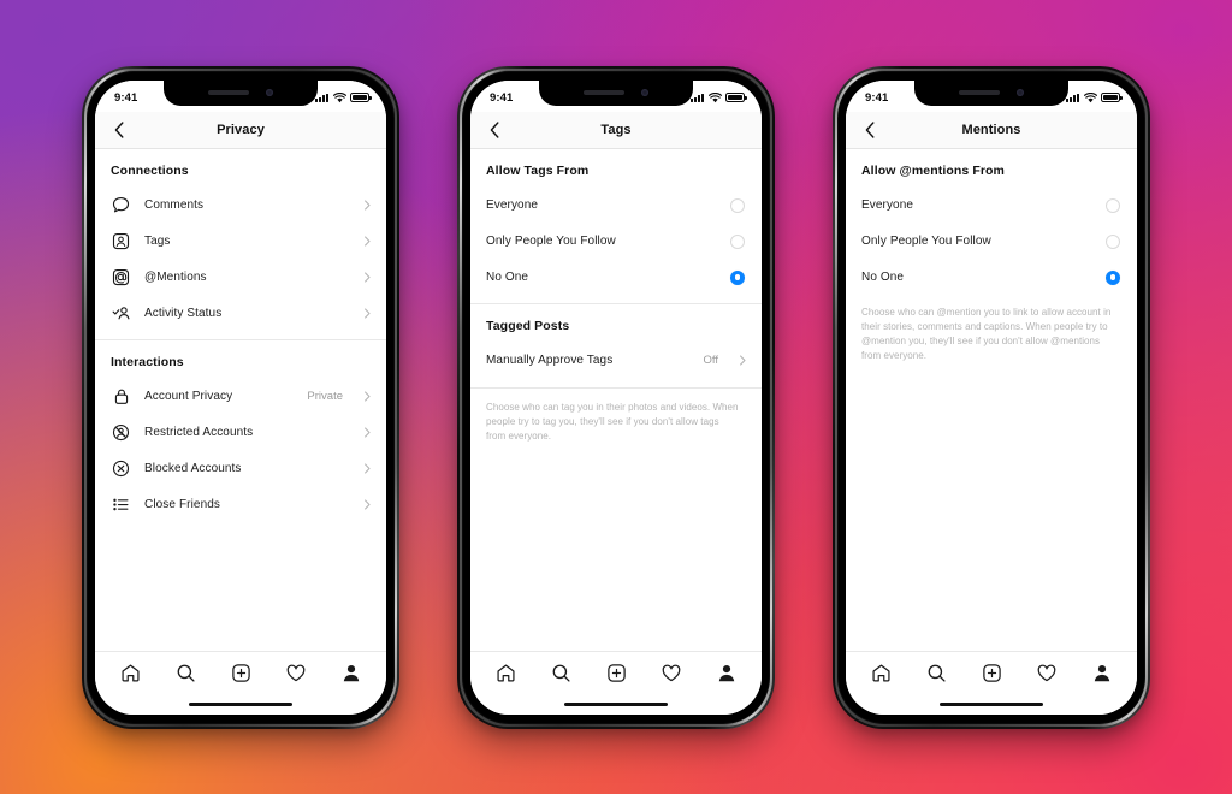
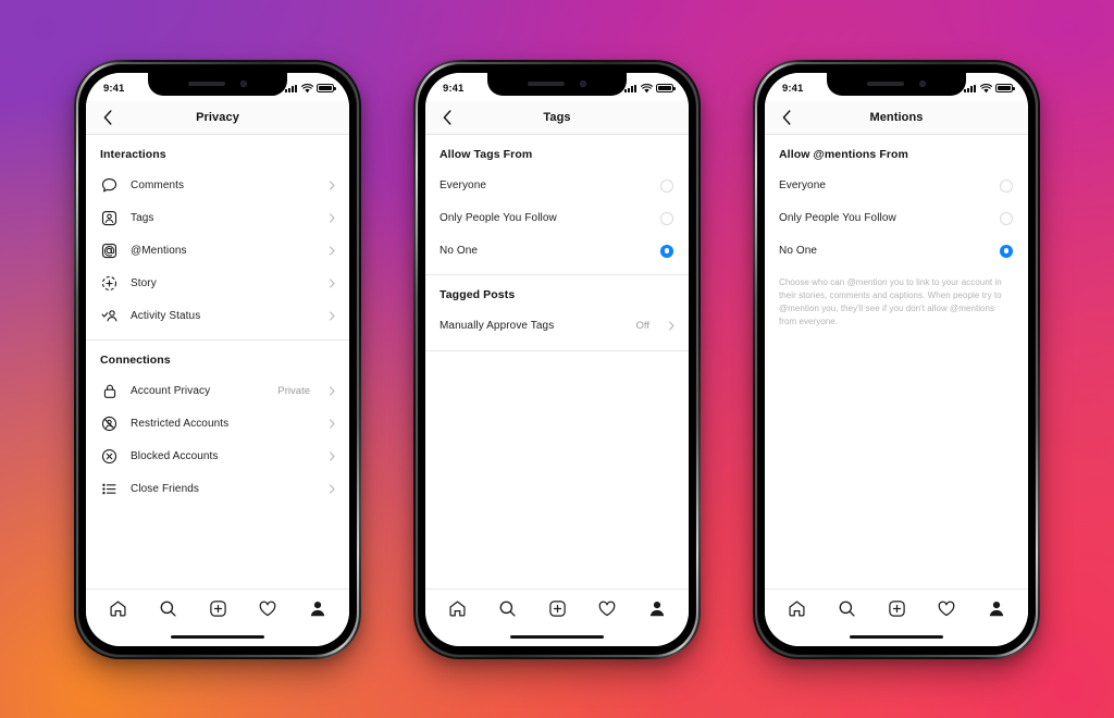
  9:41
  Privacy
- Connections
+ Interactions
  Comments
  Tags
  @Mentions
+ Story
  Activity Status
- Interactions
+ Connections
  Account Privacy
  Private
  Restricted Accounts
  Blocked Accounts
  Close Friends
  9:41
  Tags
  Allow Tags From
  Everyone
  Only People You Follow
  No One
  Tagged Posts
  Manually Approve Tags
  Off
- Choose who can tag you in their photos and videos. When people try to tag you, they'll see if you don't allow tags from everyone.
  9:41
  Mentions
  Allow @mentions From
  Everyone
  Only People You Follow
  No One
- Choose who can @mention you to link to allow account in their stories, comments and captions. When people try to @mention you, they'll see if you don't allow @mentions from everyone.
+ Choose who can @mention you to link to your account in their stories, comments and captions. When people try to @mention you, they'll see if you don't allow @mentions from everyone.
